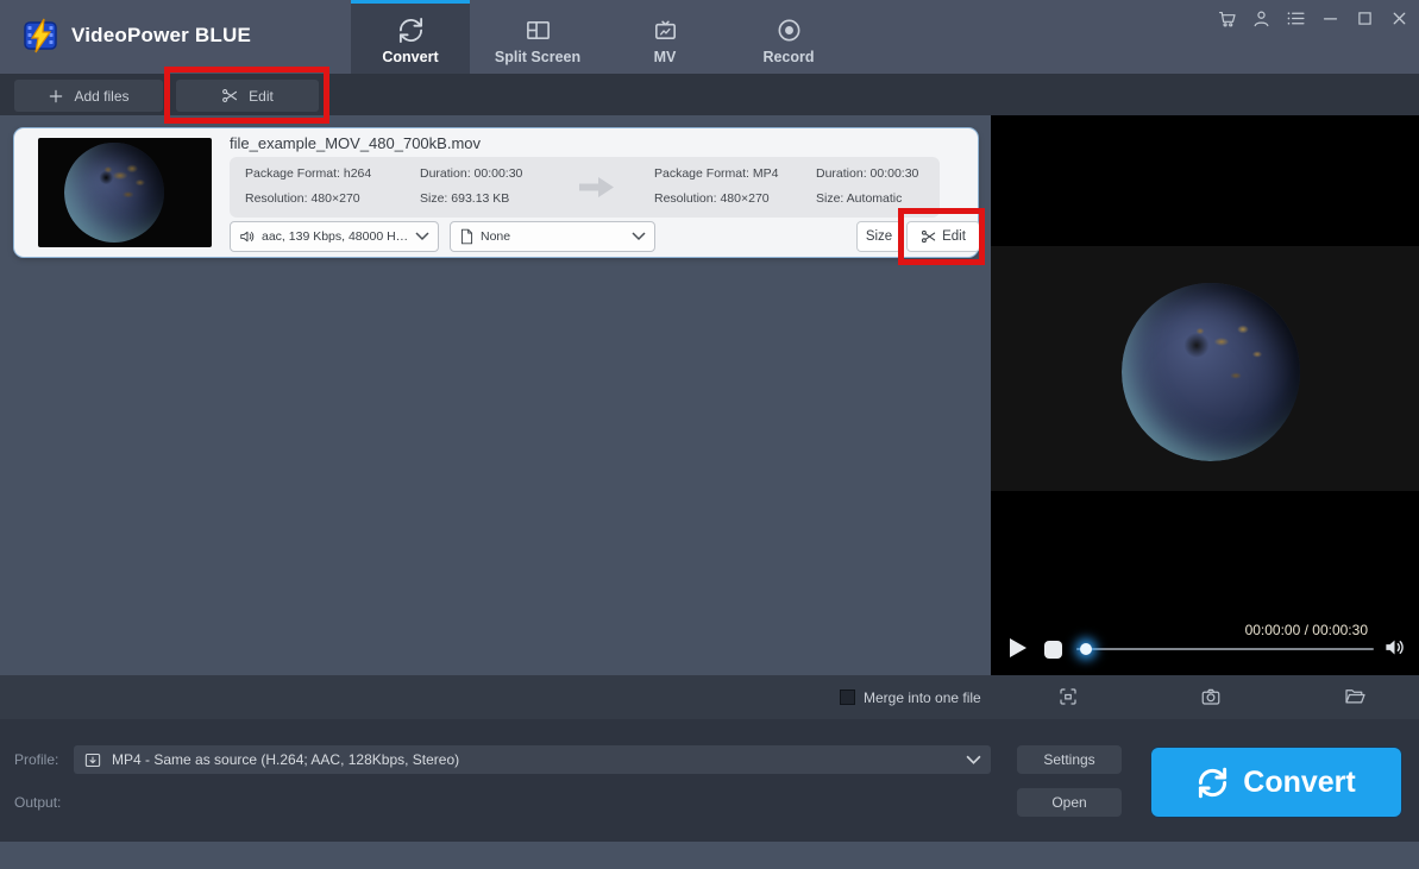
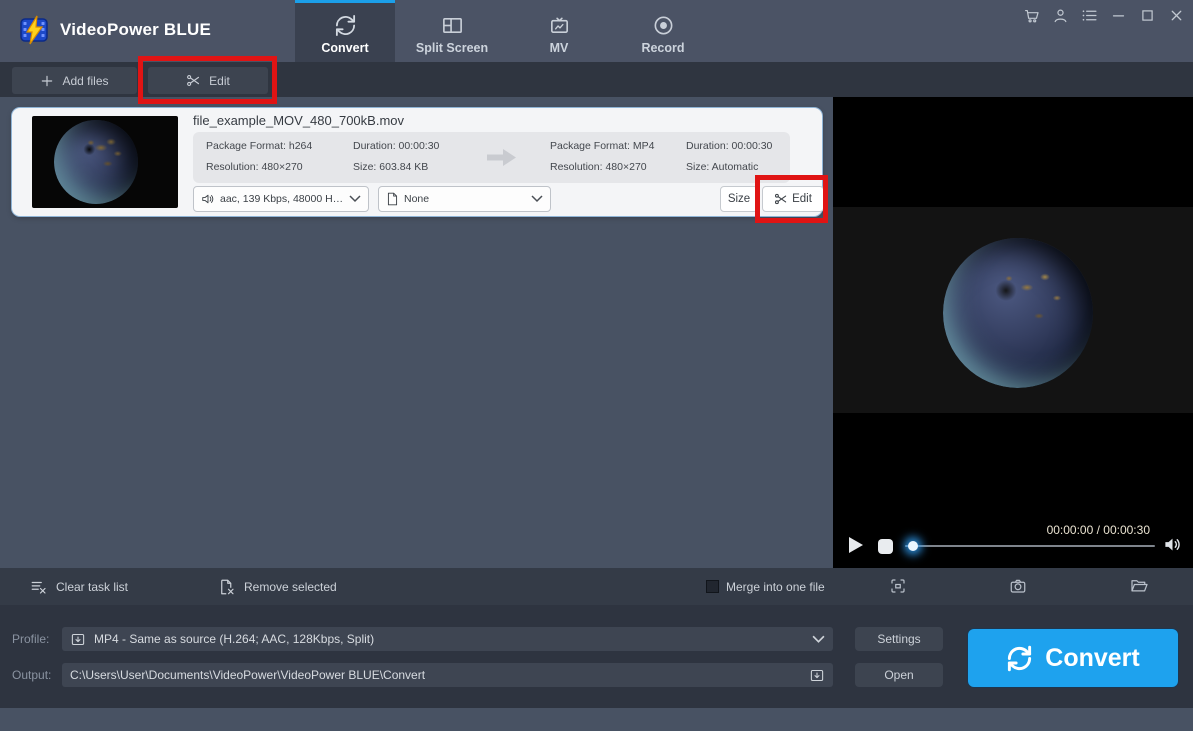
  VideoPower BLUE
  Convert
  Split Screen
  MV
  Record
  Add files
  Edit
  file_example_MOV_480_700kB.mov
  Package Format: h264
  Resolution: 480×270
  Duration: 00:00:30
- Size: 693.13 KB
+ Size: 603.84 KB
  Package Format: MP4
  Resolution: 480×270
  Duration: 00:00:30
  Size: Automatic
  aac, 139 Kbps, 48000 Hz..
  None
  Size
  Edit
  00:00:00 / 00:00:30
+ Clear task list
+ Remove selected
  Merge into one file
  Profile:
- MP4 - Same as source (H.264; AAC, 128Kbps, Stereo)
+ MP4 - Same as source (H.264; AAC, 128Kbps, Split)
  Output:
+ C:\Users\User\Documents\VideoPower\VideoPower BLUE\Convert
  Settings
  Open
  Convert
